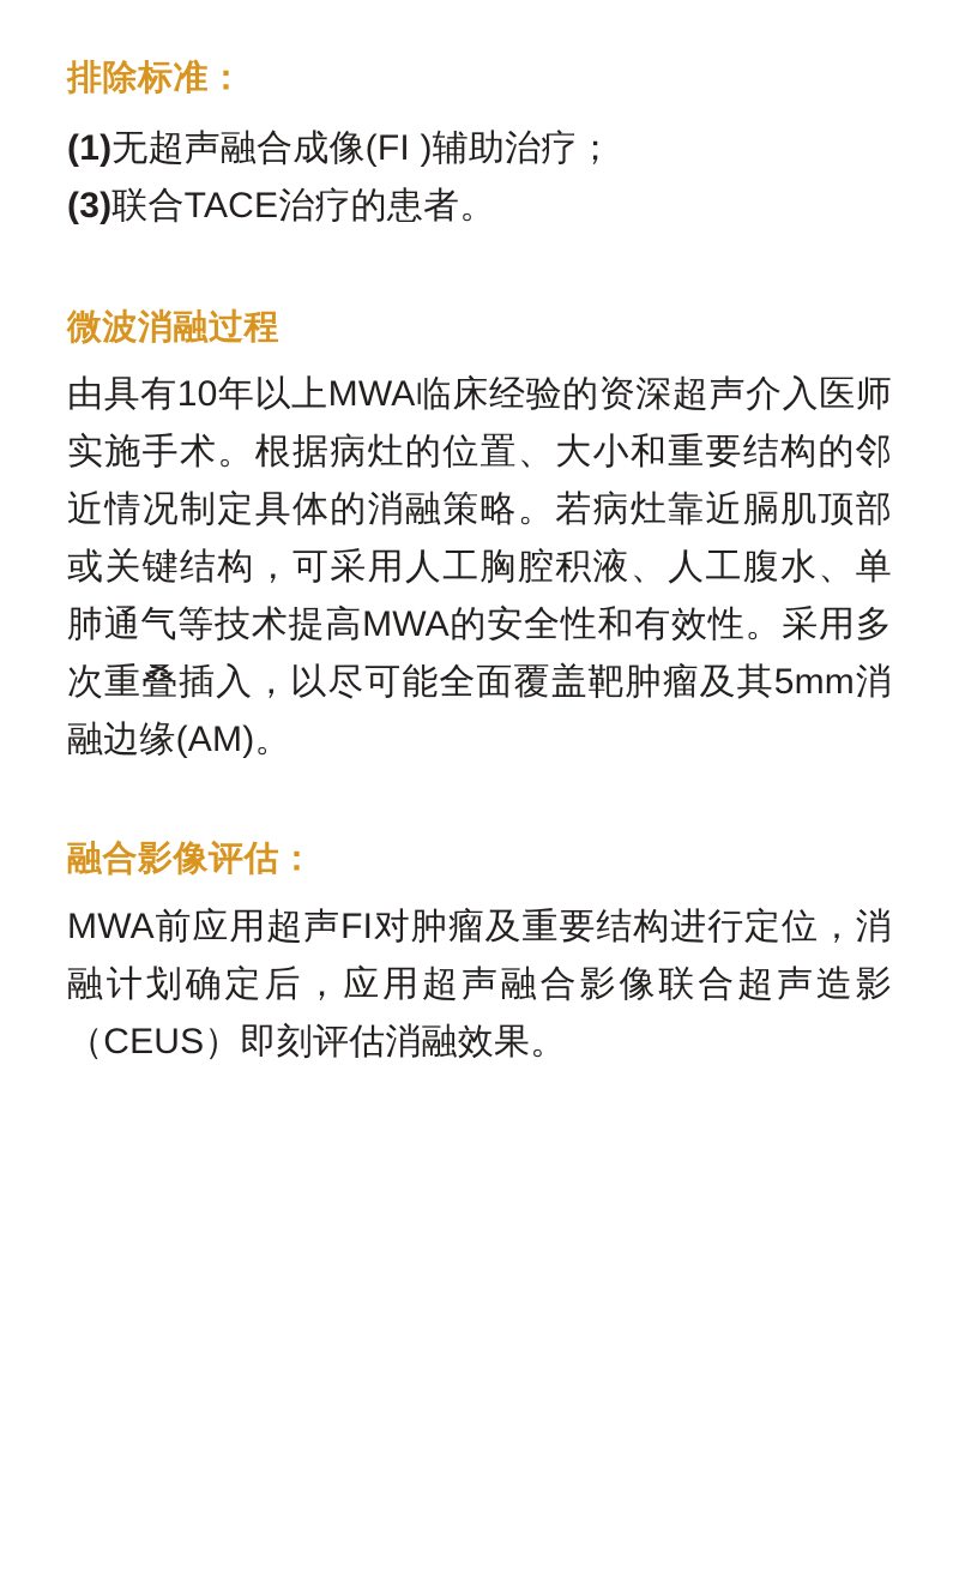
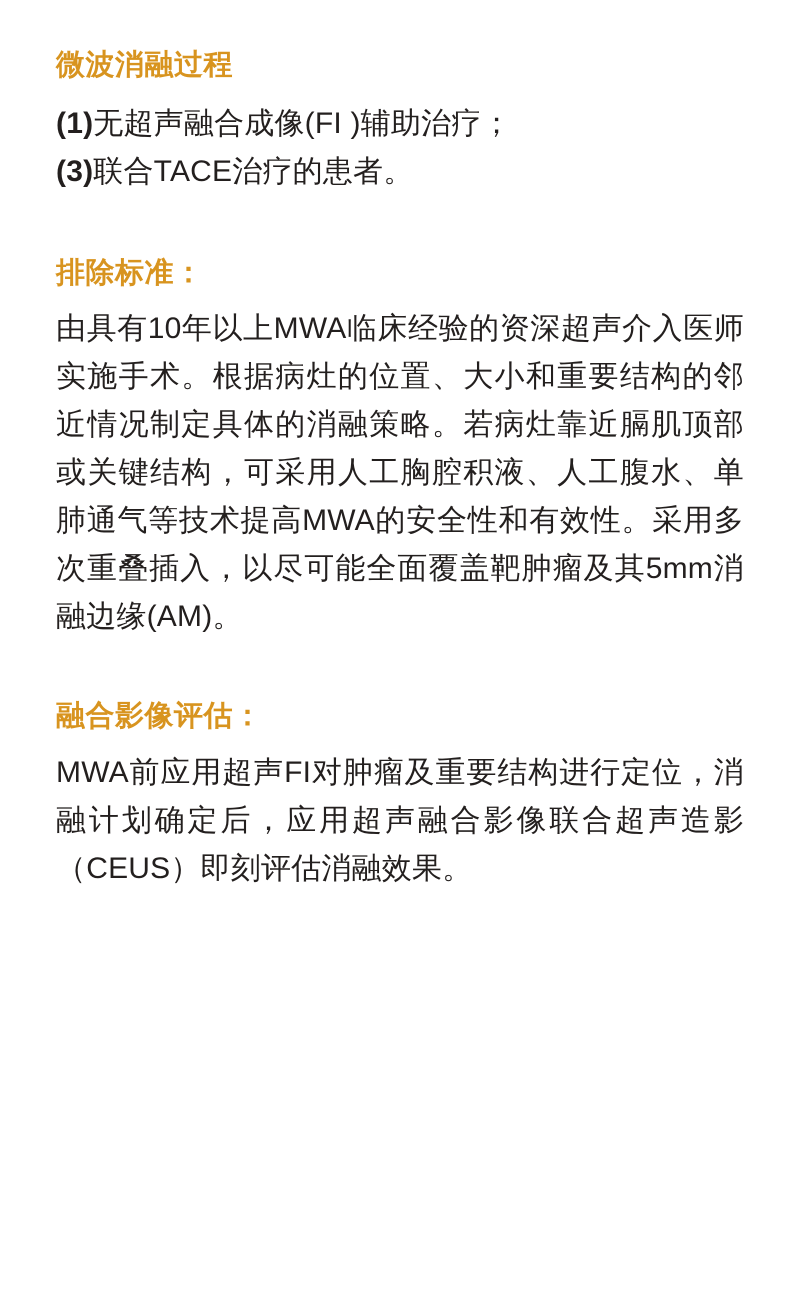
- 排除标准：
+ 微波消融过程
  (1)无超声融合成像(FI )辅助治疗；
  (3)联合TACE治疗的患者。
- 微波消融过程
+ 排除标准：
  由具有10年以上MWA临床经验的资深超声介入医师实施手术。根据病灶的位置、大小和重要结构的邻近情况制定具体的消融策略。若病灶靠近膈肌顶部或关键结构，可采用人工胸腔积液、人工腹水、单肺通气等技术提高MWA的安全性和有效性。采用多次重叠插入，以尽可能全面覆盖靶肿瘤及其5mm消融边缘(AM)。
  融合影像评估：
  MWA前应用超声FI对肿瘤及重要结构进行定位，消融计划确定后，应用超声融合影像联合超声造影（CEUS）即刻评估消融效果。
